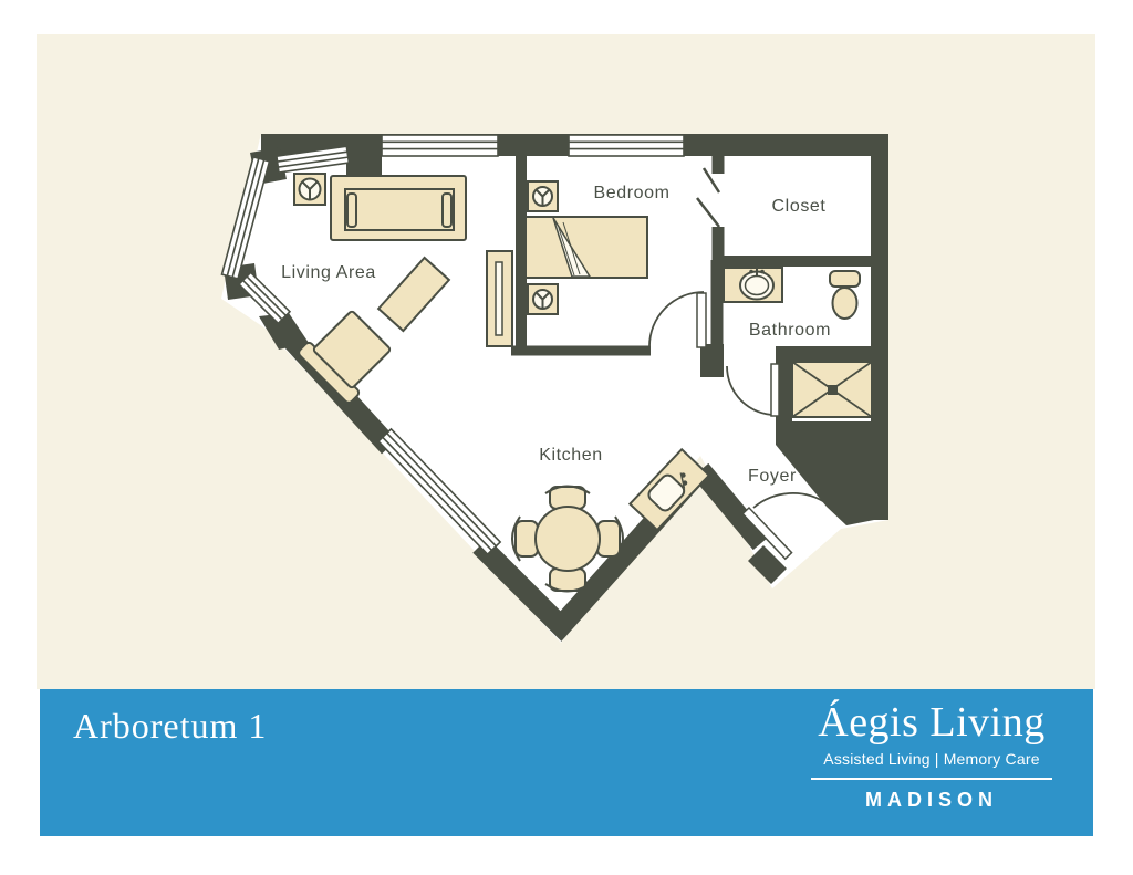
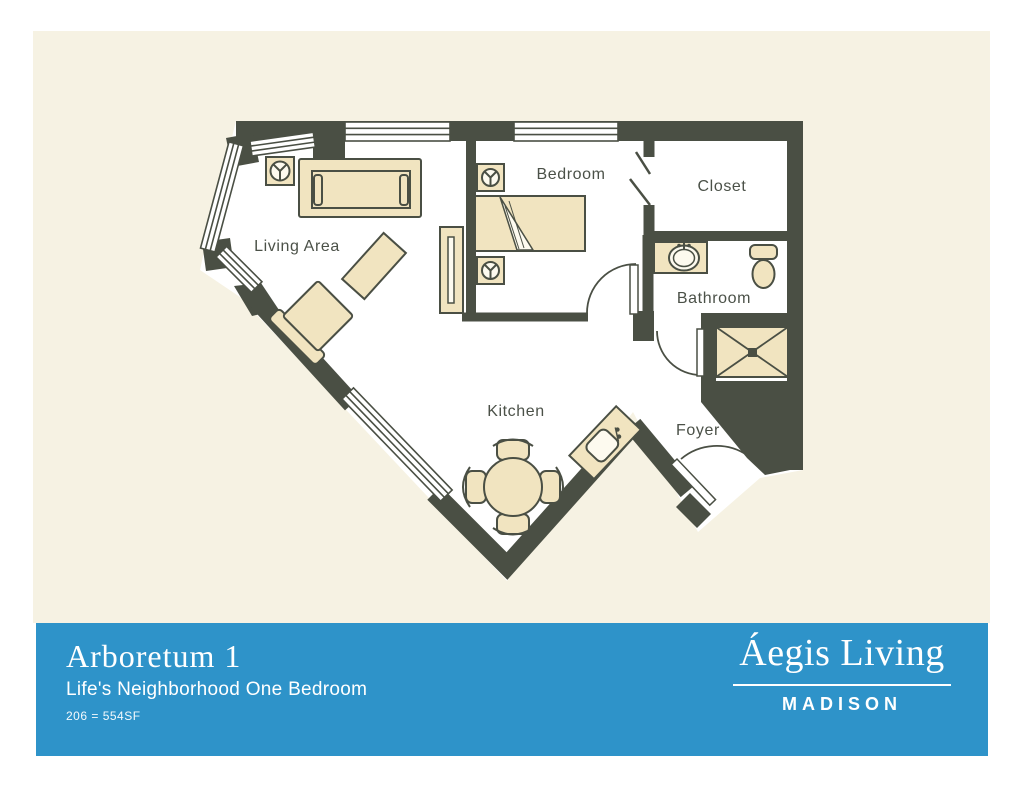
  Living Area
  Bedroom
  Closet
  Bathroom
  Kitchen
  Foyer
  Arboretum 1
+ Life's Neighborhood One Bedroom
+ 206 = 554SF
  Áegis Living
- Assisted Living | Memory Care
  MADISON
